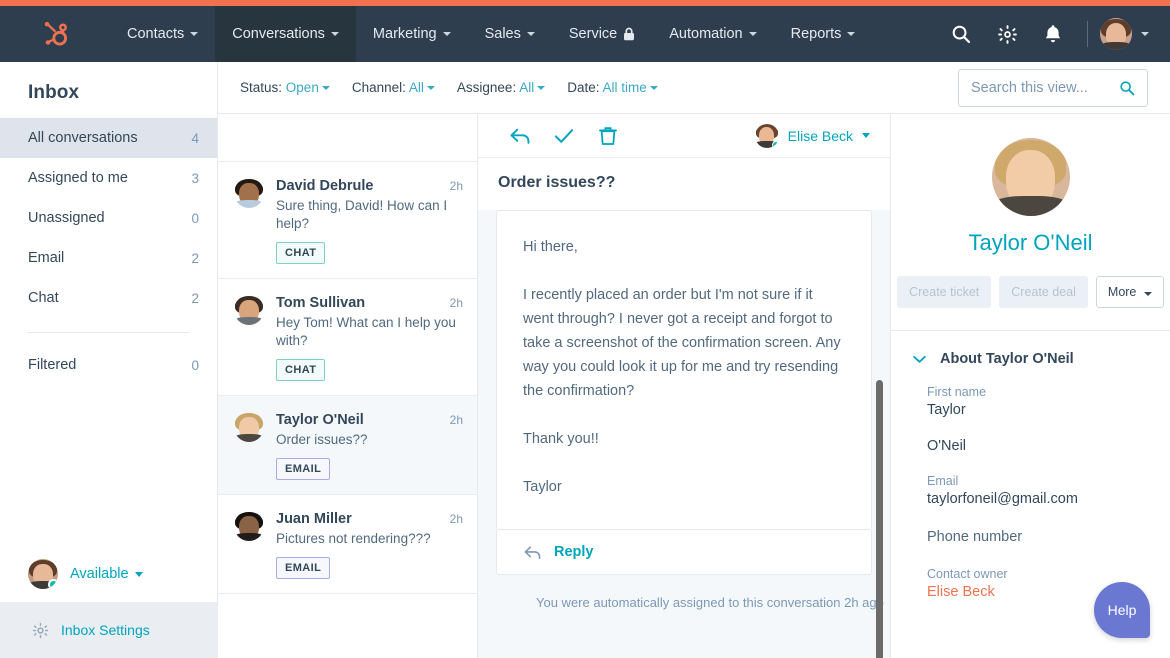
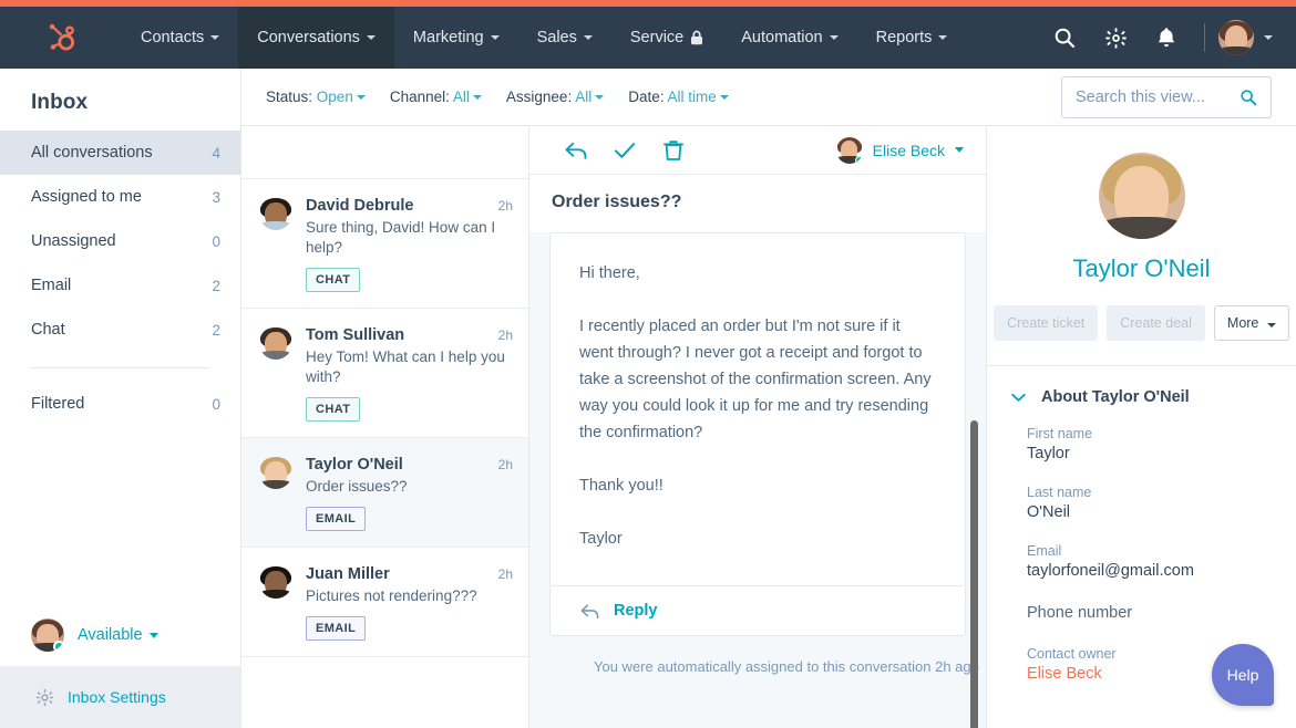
  Contacts
  Conversations
  Marketing
  Sales
  Service
  Automation
  Reports
  Inbox
  All conversations
  4
  Assigned to me
  3
  Unassigned
  0
  Email
  2
  Chat
  2
  Filtered
  0
  Available
  Inbox Settings
  Status: Open
  Channel: All
  Assignee: All
  Date: All time
  Search this view...
  David Debrule
  2h
  Sure thing, David! How can I help?
  CHAT
  Tom Sullivan
  2h
  Hey Tom! What can I help you with?
  CHAT
  Taylor O'Neil
  2h
  Order issues??
  EMAIL
  Juan Miller
  2h
  Pictures not rendering???
  EMAIL
  Elise Beck
  Order issues??
  Hi there,
  I recently placed an order but I'm not sure if it went through? I never got a receipt and forgot to take a screenshot of the confirmation screen. Any way you could look it up for me and try resending the confirmation?
  Thank you!!
  Taylor
  Reply
  You were automatically assigned to this conversation 2h ag
  Taylor O'Neil
  Create ticket
  Create deal
  More
  About Taylor O'Neil
  First name
  Taylor
+ Last name
  O'Neil
  Email
  taylorfoneil@gmail.com
  Phone number
  Contact owner
  Elise Beck
  Help
